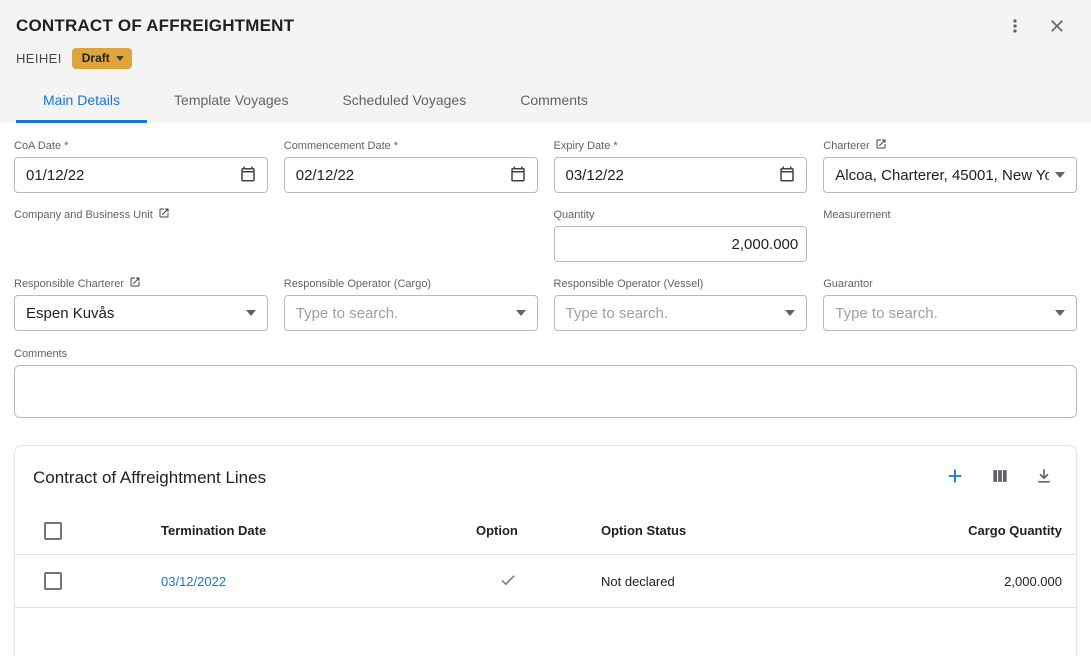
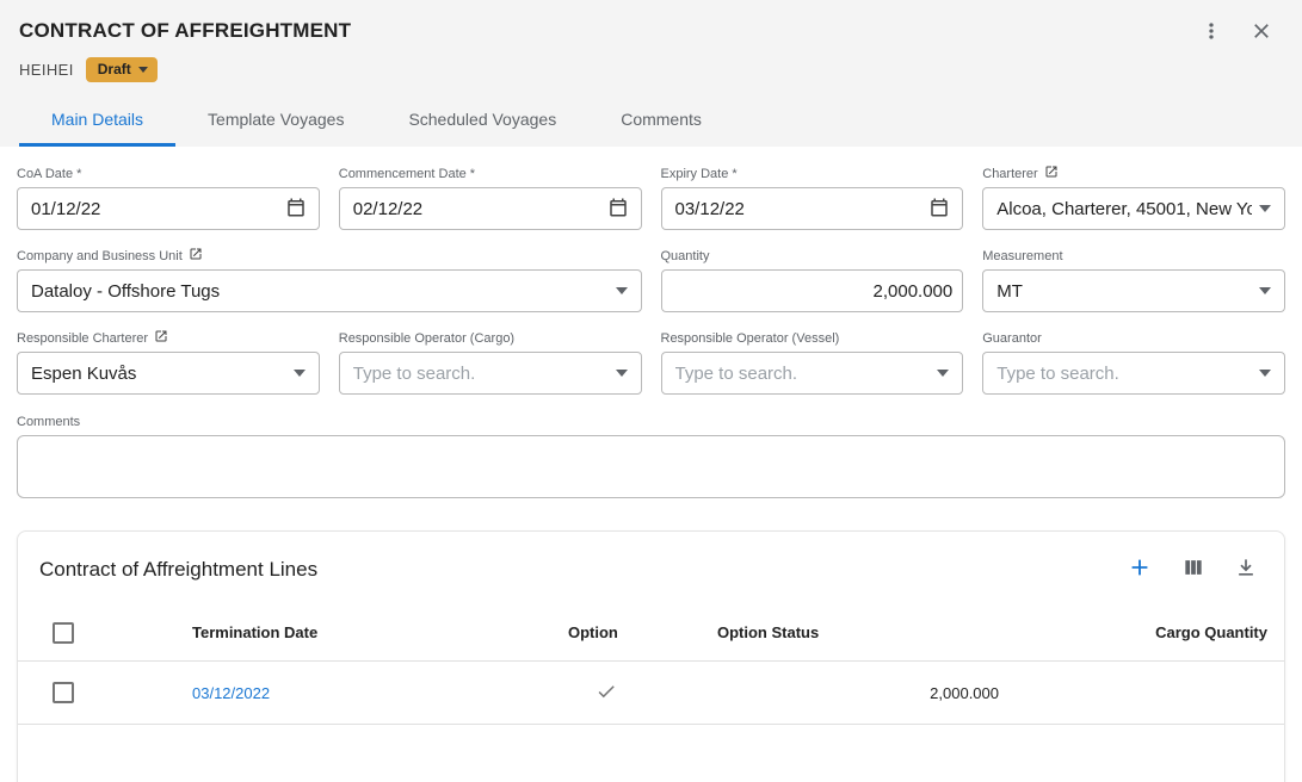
  CONTRACT OF AFFREIGHTMENT
  HEIHEI
  Draft
  Main Details
  Template Voyages
  Scheduled Voyages
  Comments
  CoA Date *
  01/12/22
  Commencement Date *
  02/12/22
  Expiry Date *
  03/12/22
  Charterer
  Alcoa, Charterer, 45001, New Y
  Company and Business Unit
+ Dataloy - Offshore Tugs
  Quantity
  2,000.000
  Measurement
+ MT
  Responsible Charterer
  Espen Kuvås
  Responsible Operator (Cargo)
  Type to search.
  Responsible Operator (Vessel)
  Type to search.
  Guarantor
  Type to search.
  Comments
  Contract of Affreightment Lines
  Termination Date
  Option
  Option Status
  Cargo Quantity
  03/12/2022
- Not declared
  2,000.000
